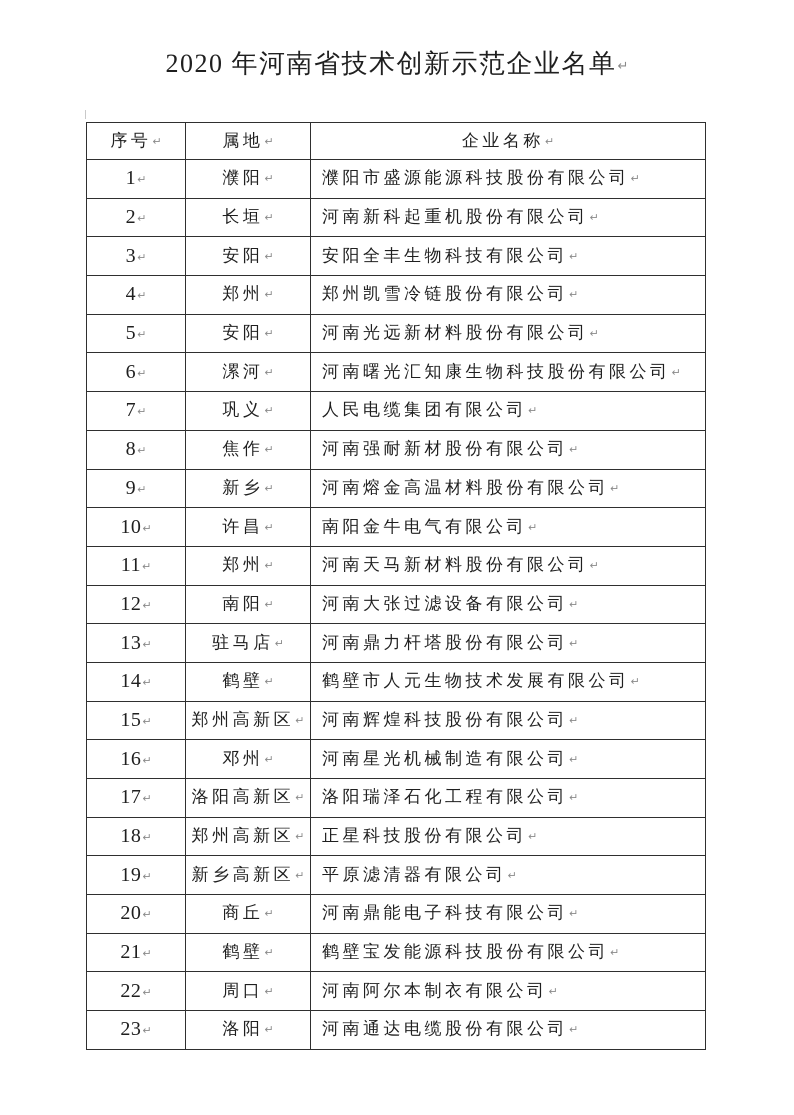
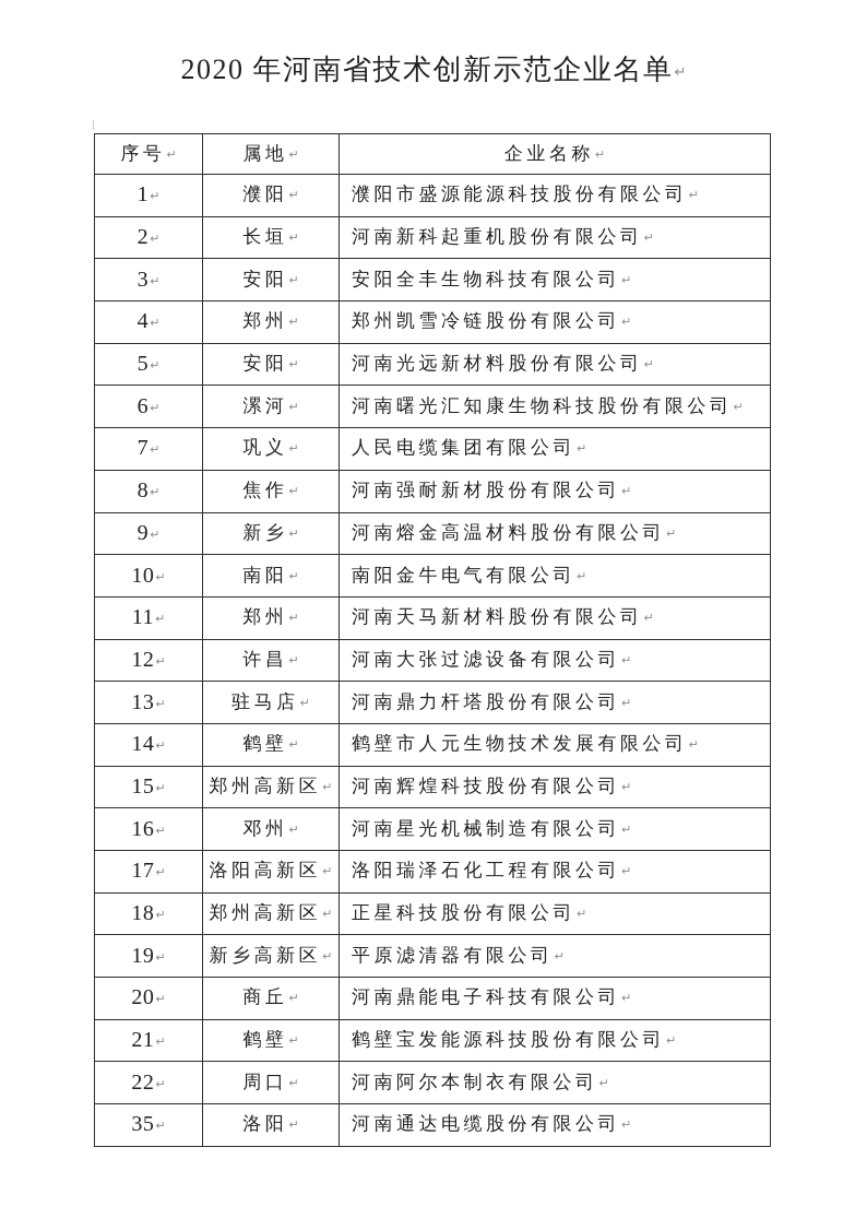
  2020 年河南省技术创新示范企业名单↵
  序号↵	属地↵	企业名称↵
  1↵	濮阳↵	濮阳市盛源能源科技股份有限公司↵
  2↵	长垣↵	河南新科起重机股份有限公司↵
  3↵	安阳↵	安阳全丰生物科技有限公司↵
  4↵	郑州↵	郑州凯雪冷链股份有限公司↵
  5↵	安阳↵	河南光远新材料股份有限公司↵
  6↵	漯河↵	河南曙光汇知康生物科技股份有限公司↵
  7↵	巩义↵	人民电缆集团有限公司↵
  8↵	焦作↵	河南强耐新材股份有限公司↵
  9↵	新乡↵	河南熔金高温材料股份有限公司↵
- 10↵	许昌↵	南阳金牛电气有限公司↵
+ 10↵	南阳↵	南阳金牛电气有限公司↵
  11↵	郑州↵	河南天马新材料股份有限公司↵
- 12↵	南阳↵	河南大张过滤设备有限公司↵
+ 12↵	许昌↵	河南大张过滤设备有限公司↵
  13↵	驻马店↵	河南鼎力杆塔股份有限公司↵
  14↵	鹤壁↵	鹤壁市人元生物技术发展有限公司↵
  15↵	郑州高新区↵	河南辉煌科技股份有限公司↵
  16↵	邓州↵	河南星光机械制造有限公司↵
  17↵	洛阳高新区↵	洛阳瑞泽石化工程有限公司↵
  18↵	郑州高新区↵	正星科技股份有限公司↵
  19↵	新乡高新区↵	平原滤清器有限公司↵
  20↵	商丘↵	河南鼎能电子科技有限公司↵
  21↵	鹤壁↵	鹤壁宝发能源科技股份有限公司↵
  22↵	周口↵	河南阿尔本制衣有限公司↵
- 23↵	洛阳↵	河南通达电缆股份有限公司↵
+ 35↵	洛阳↵	河南通达电缆股份有限公司↵
